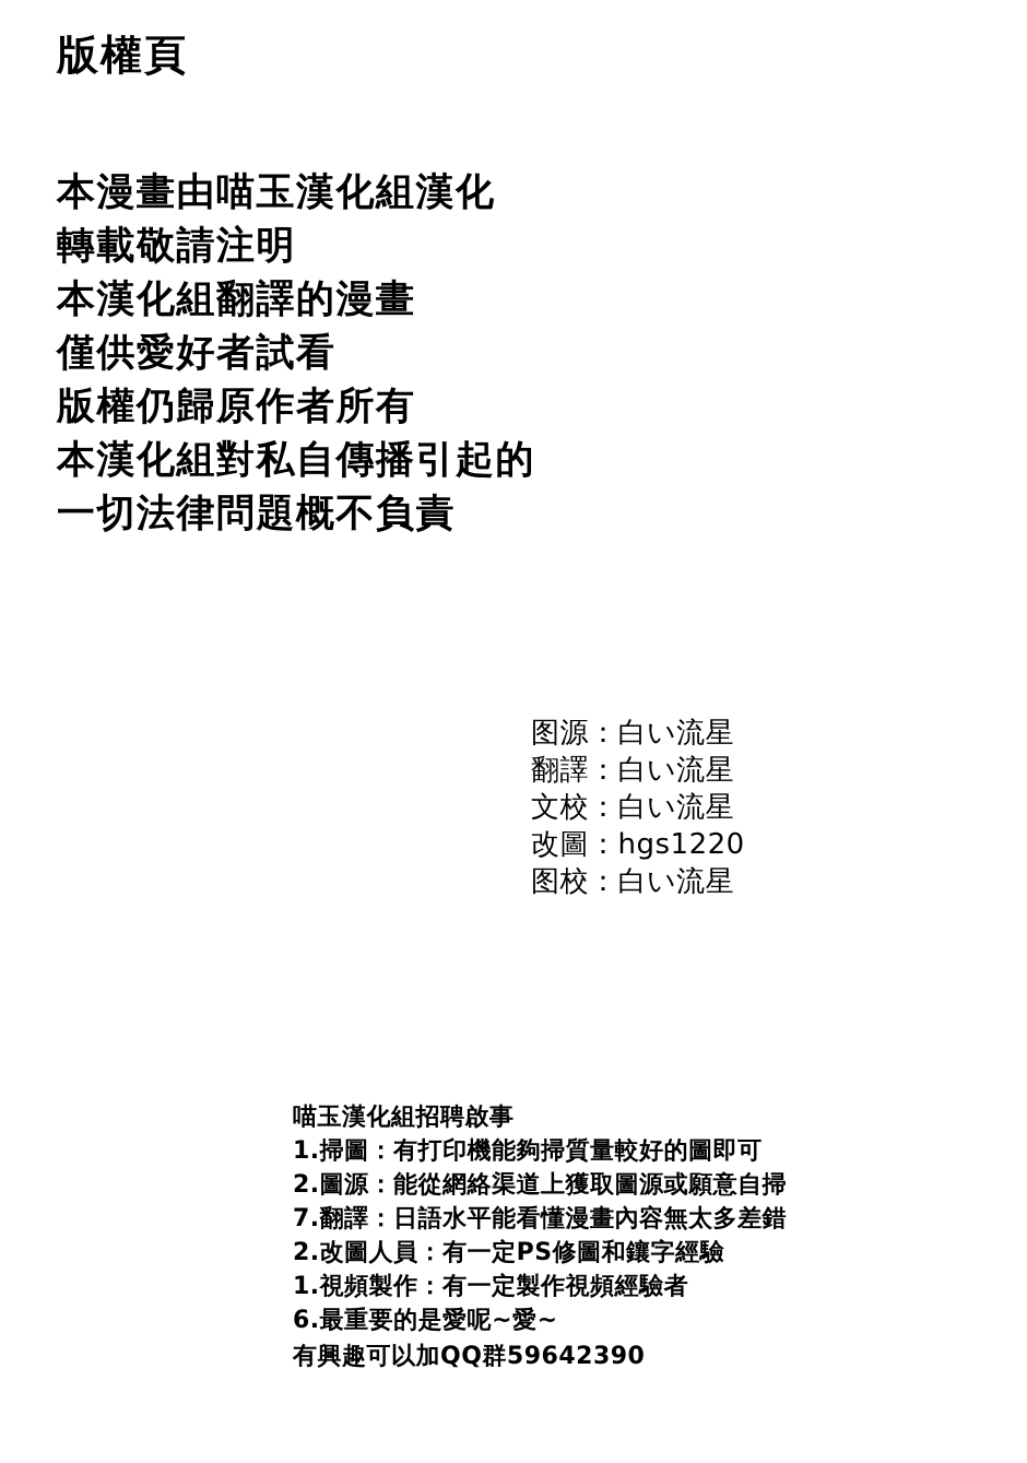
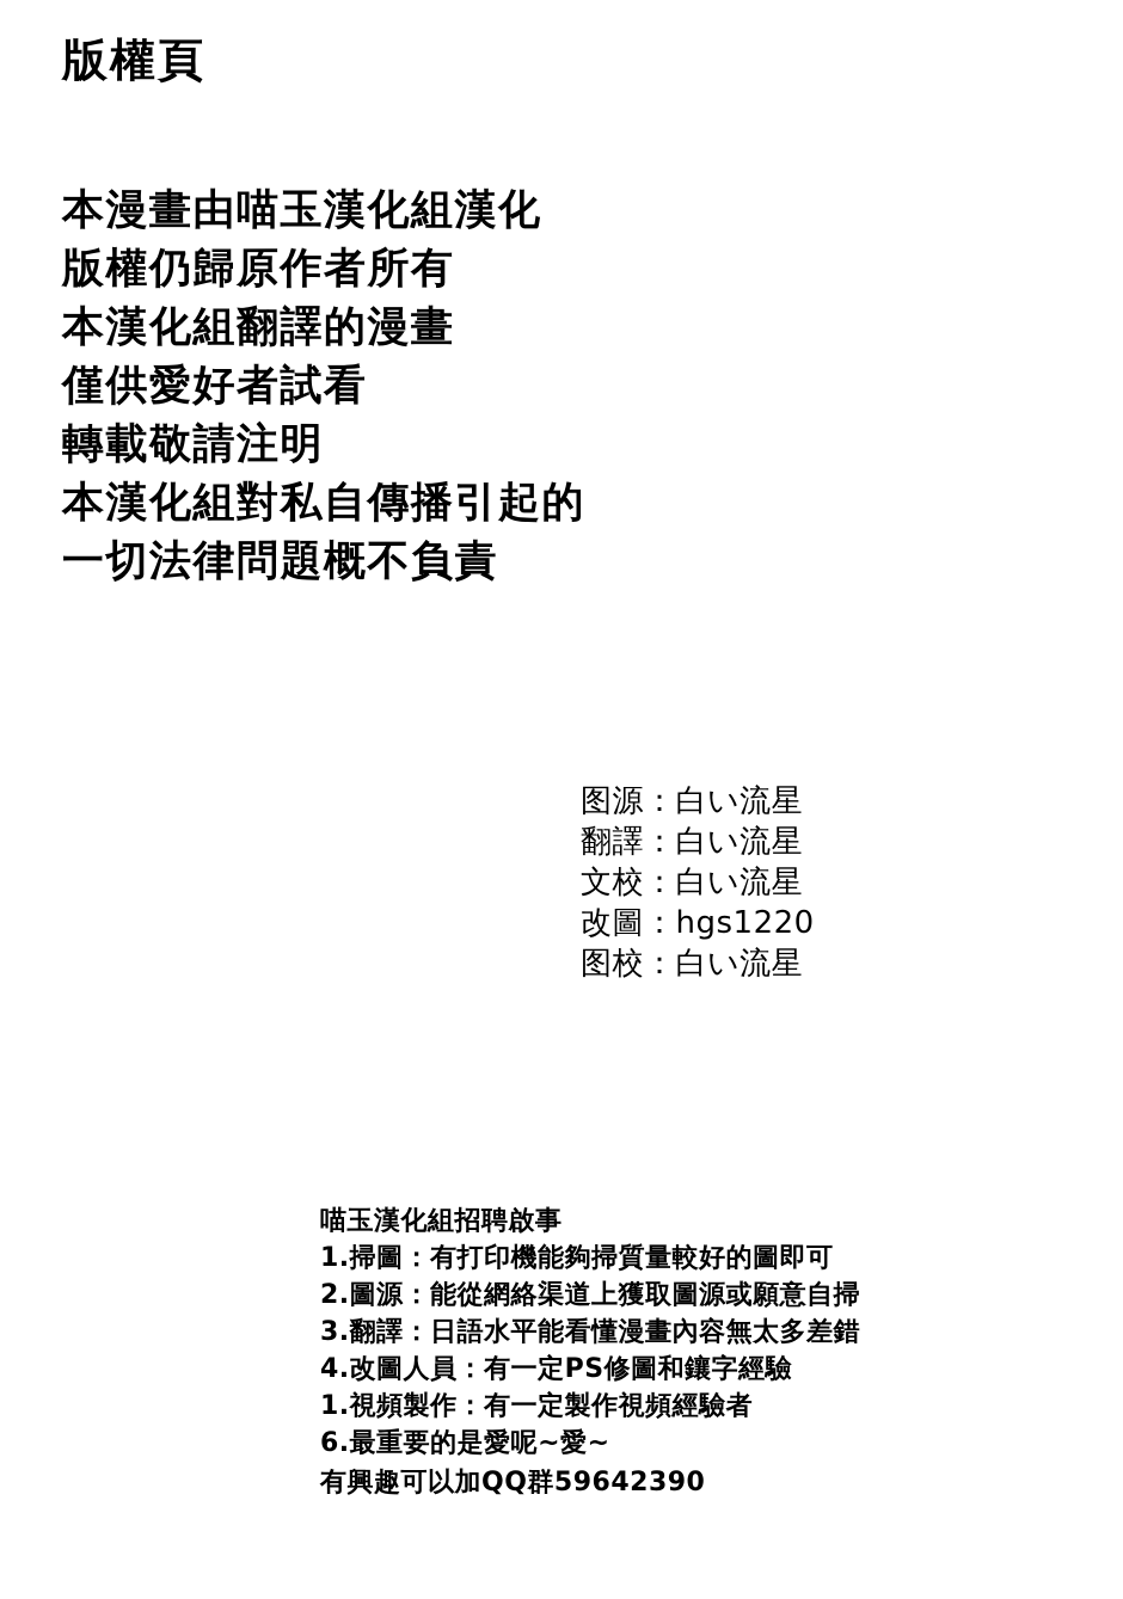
  版權頁
  本漫畫由喵玉漢化組漢化
- 轉載敬請注明
+ 版權仍歸原作者所有
  本漢化組翻譯的漫畫
  僅供愛好者試看
- 版權仍歸原作者所有
+ 轉載敬請注明
  本漢化組對私自傳播引起的
  一切法律問題概不負責
  图源：白い流星
  翻譯：白い流星
  文校：白い流星
  改圖：hgs1220
  图校：白い流星
  喵玉漢化組招聘啟事
  1.掃圖：有打印機能夠掃質量較好的圖即可
  2.圖源：能從網絡渠道上獲取圖源或願意自掃
- 7.翻譯：日語水平能看懂漫畫內容無太多差錯
+ 3.翻譯：日語水平能看懂漫畫內容無太多差錯
- 2.改圖人員：有一定PS修圖和鑲字經驗
+ 4.改圖人員：有一定PS修圖和鑲字經驗
  1.視頻製作：有一定製作視頻經驗者
  6.最重要的是愛呢~愛~
  有興趣可以加QQ群59642390
